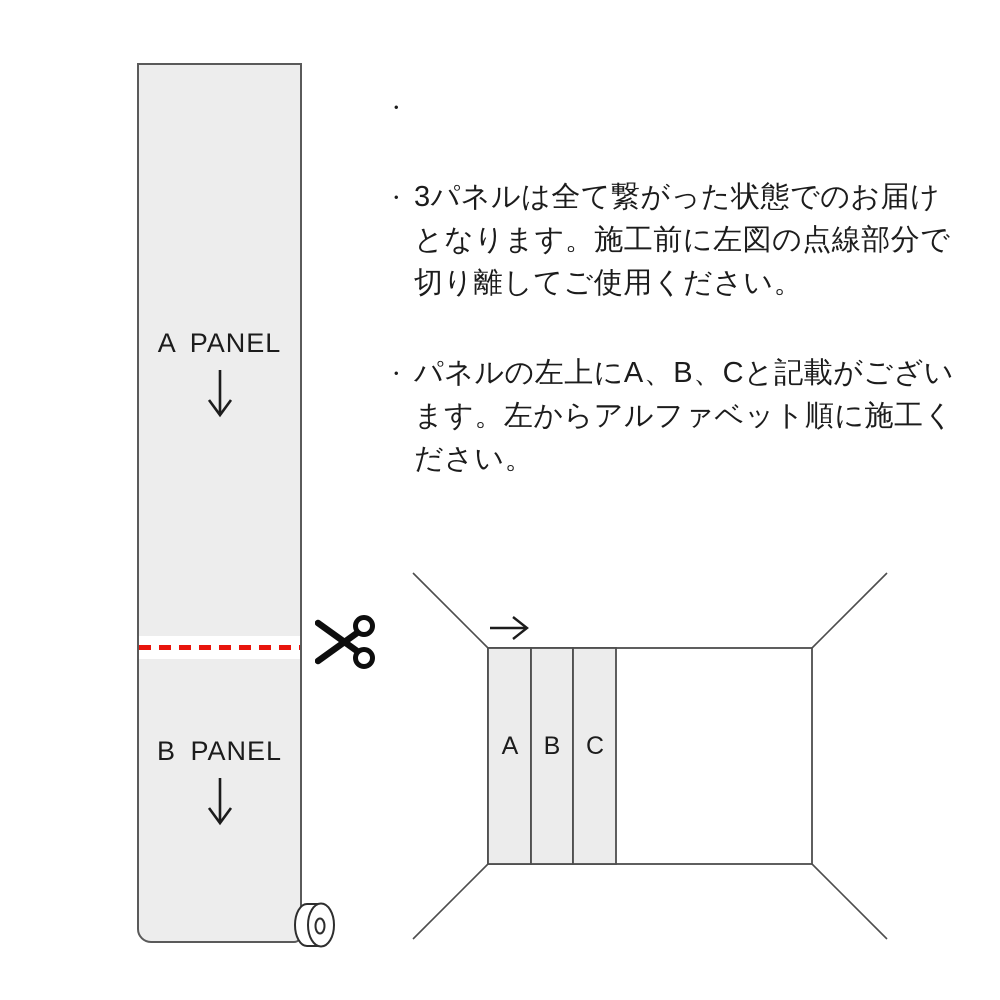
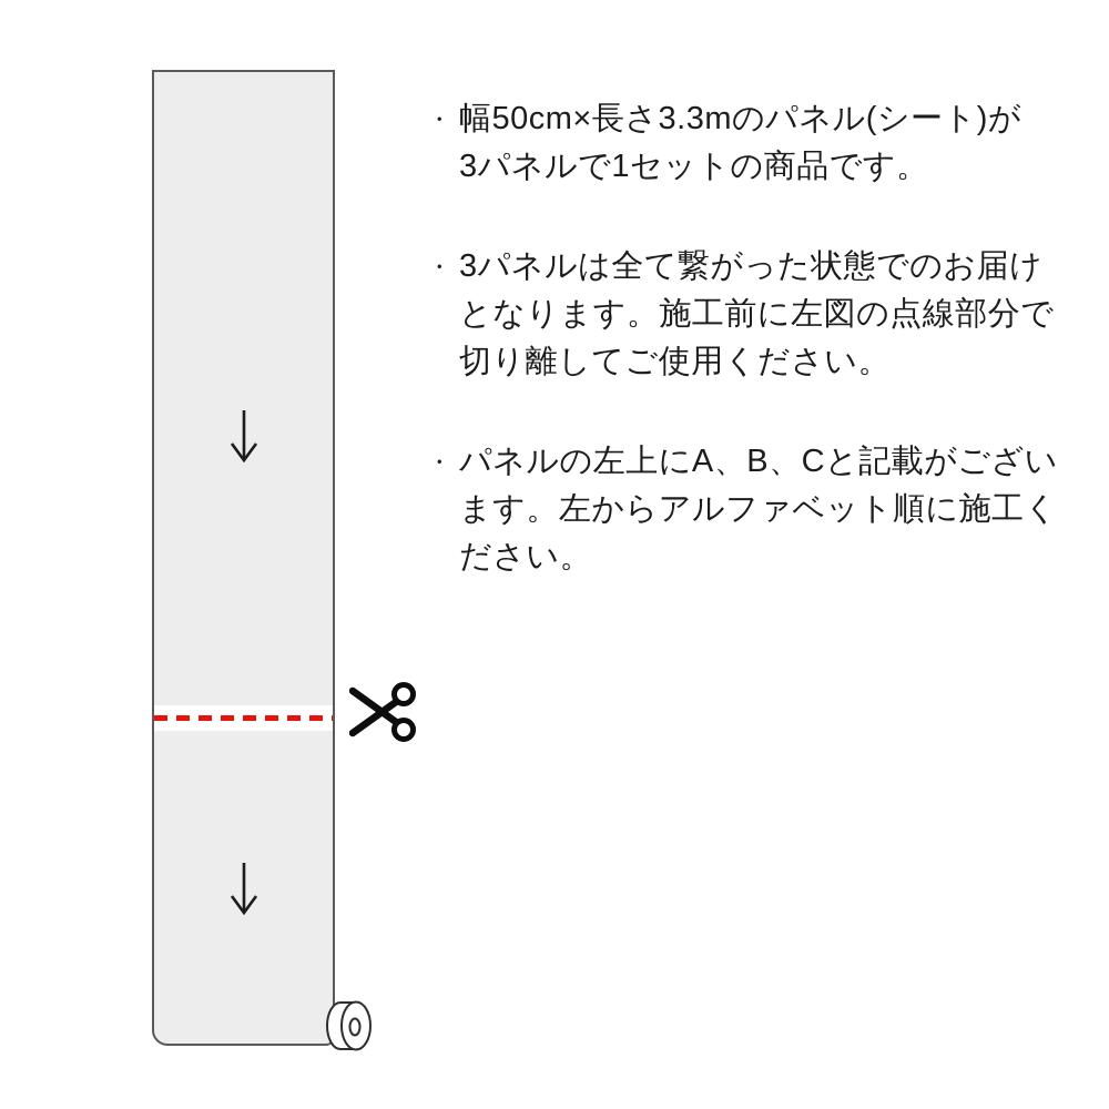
- A PANEL
- B PANEL
  ・
+ 幅50cm×長さ3.3mのパネル(シート)が
+ 3パネルで1セットの商品です。
  ・
  3パネルは全て繋がった状態でのお届け
  となります。施工前に左図の点線部分で
  切り離してご使用ください。
  ・
  パネルの左上にA、B、Cと記載がござい
  ます。左からアルファベット順に施工く
  ださい。
- A
- B
- C
